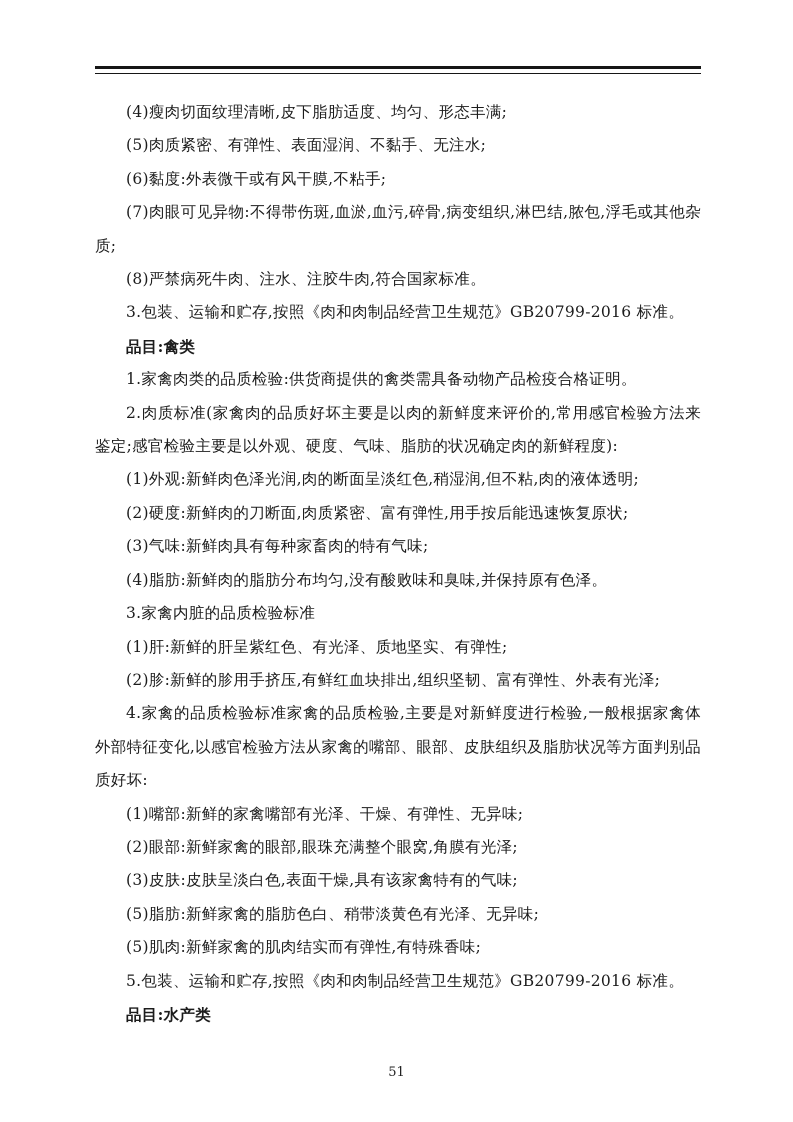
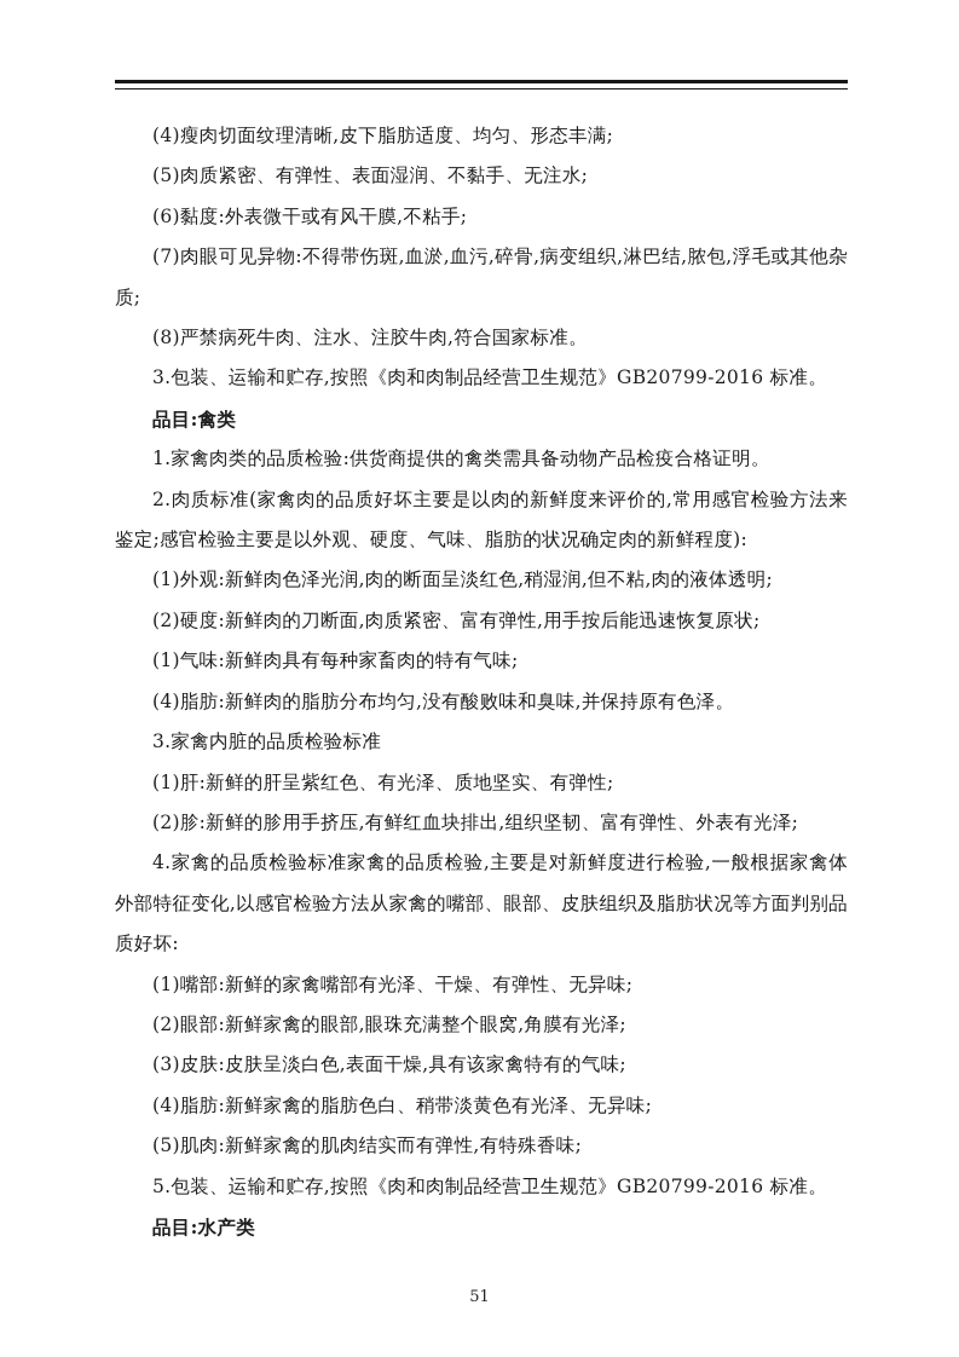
  (4)瘦肉切面纹理清晰,皮下脂肪适度、均匀、形态丰满;
  (5)肉质紧密、有弹性、表面湿润、不黏手、无注水;
  (6)黏度:外表微干或有风干膜,不粘手;
  (7)肉眼可见异物:不得带伤斑,血淤,血污,碎骨,病变组织,淋巴结,脓包,浮毛或其他杂质;
  (8)严禁病死牛肉、注水、注胶牛肉,符合国家标准。
  3.包装、运输和贮存,按照《肉和肉制品经营卫生规范》GB20799-2016 标准。
  品目:禽类
  1.家禽肉类的品质检验:供货商提供的禽类需具备动物产品检疫合格证明。
  2.肉质标准(家禽肉的品质好坏主要是以肉的新鲜度来评价的,常用感官检验方法来鉴定;感官检验主要是以外观、硬度、气味、脂肪的状况确定肉的新鲜程度):
  (1)外观:新鲜肉色泽光润,肉的断面呈淡红色,稍湿润,但不粘,肉的液体透明;
  (2)硬度:新鲜肉的刀断面,肉质紧密、富有弹性,用手按后能迅速恢复原状;
- (3)气味:新鲜肉具有每种家畜肉的特有气味;
+ (1)气味:新鲜肉具有每种家畜肉的特有气味;
  (4)脂肪:新鲜肉的脂肪分布均匀,没有酸败味和臭味,并保持原有色泽。
  3.家禽内脏的品质检验标准
  (1)肝:新鲜的肝呈紫红色、有光泽、质地坚实、有弹性;
  (2)胗:新鲜的胗用手挤压,有鲜红血块排出,组织坚韧、富有弹性、外表有光泽;
  4.家禽的品质检验标准家禽的品质检验,主要是对新鲜度进行检验,一般根据家禽体外部特征变化,以感官检验方法从家禽的嘴部、眼部、皮肤组织及脂肪状况等方面判别品质好坏:
  (1)嘴部:新鲜的家禽嘴部有光泽、干燥、有弹性、无异味;
  (2)眼部:新鲜家禽的眼部,眼珠充满整个眼窝,角膜有光泽;
  (3)皮肤:皮肤呈淡白色,表面干燥,具有该家禽特有的气味;
- (5)脂肪:新鲜家禽的脂肪色白、稍带淡黄色有光泽、无异味;
+ (4)脂肪:新鲜家禽的脂肪色白、稍带淡黄色有光泽、无异味;
  (5)肌肉:新鲜家禽的肌肉结实而有弹性,有特殊香味;
  5.包装、运输和贮存,按照《肉和肉制品经营卫生规范》GB20799-2016 标准。
  品目:水产类
  51
